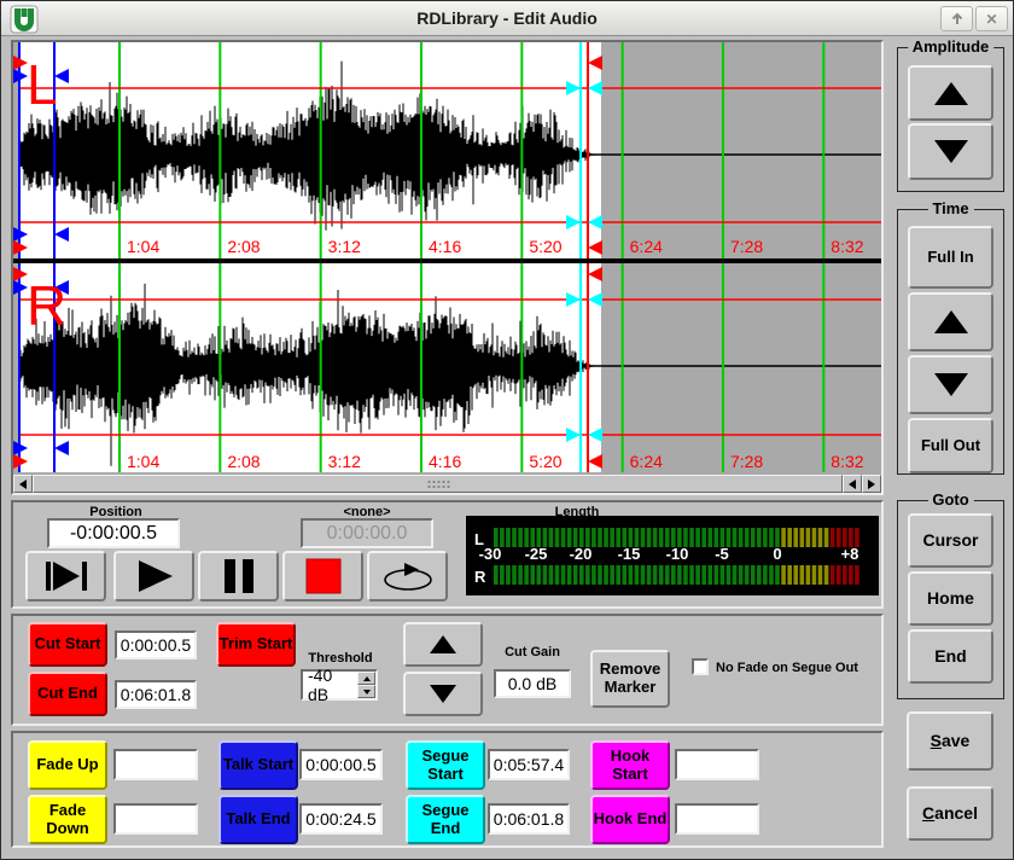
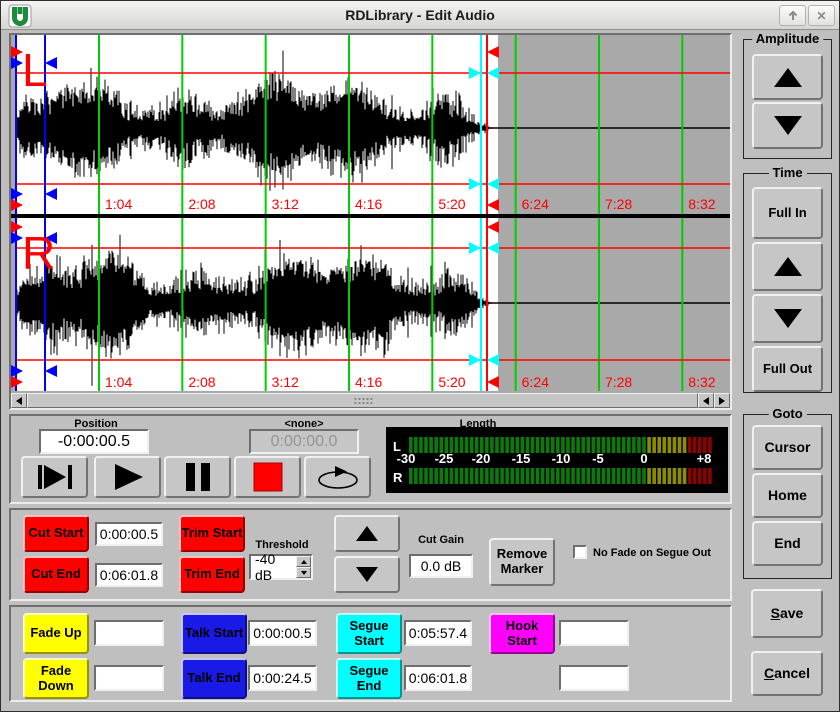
  RDLibrary - Edit Audio
  ✕
  L
  R
  1:04
  1:04
  2:08
  2:08
  3:12
  3:12
  4:16
  4:16
  5:20
  5:20
  6:24
  6:24
  7:28
  7:28
  8:32
  8:32
  Position
  <none>
  Length
  -0:00:00.5
  0:00:00.0
  L
  R
  -30
  -25
  -20
  -15
  -10
  -5
  0
  +8
  Cut Start
  0:00:00.5
  Cut End
  0:06:01.8
  Trim Start
+ Trim End
  Threshold
  -40 dB
  Cut Gain
  0.0 dB
  Remove Marker
  No Fade on Segue Out
  Fade Up
  Fade Down
  Talk Start
  0:00:00.5
  Talk End
  0:00:24.5
  Segue Start
  0:05:57.4
  Segue End
  0:06:01.8
  Hook Start
- Hook End
  Amplitude
  Time
  Full In
  Full Out
  Goto
  Cursor
  Home
  End
  S
  ave
  C
  ancel
